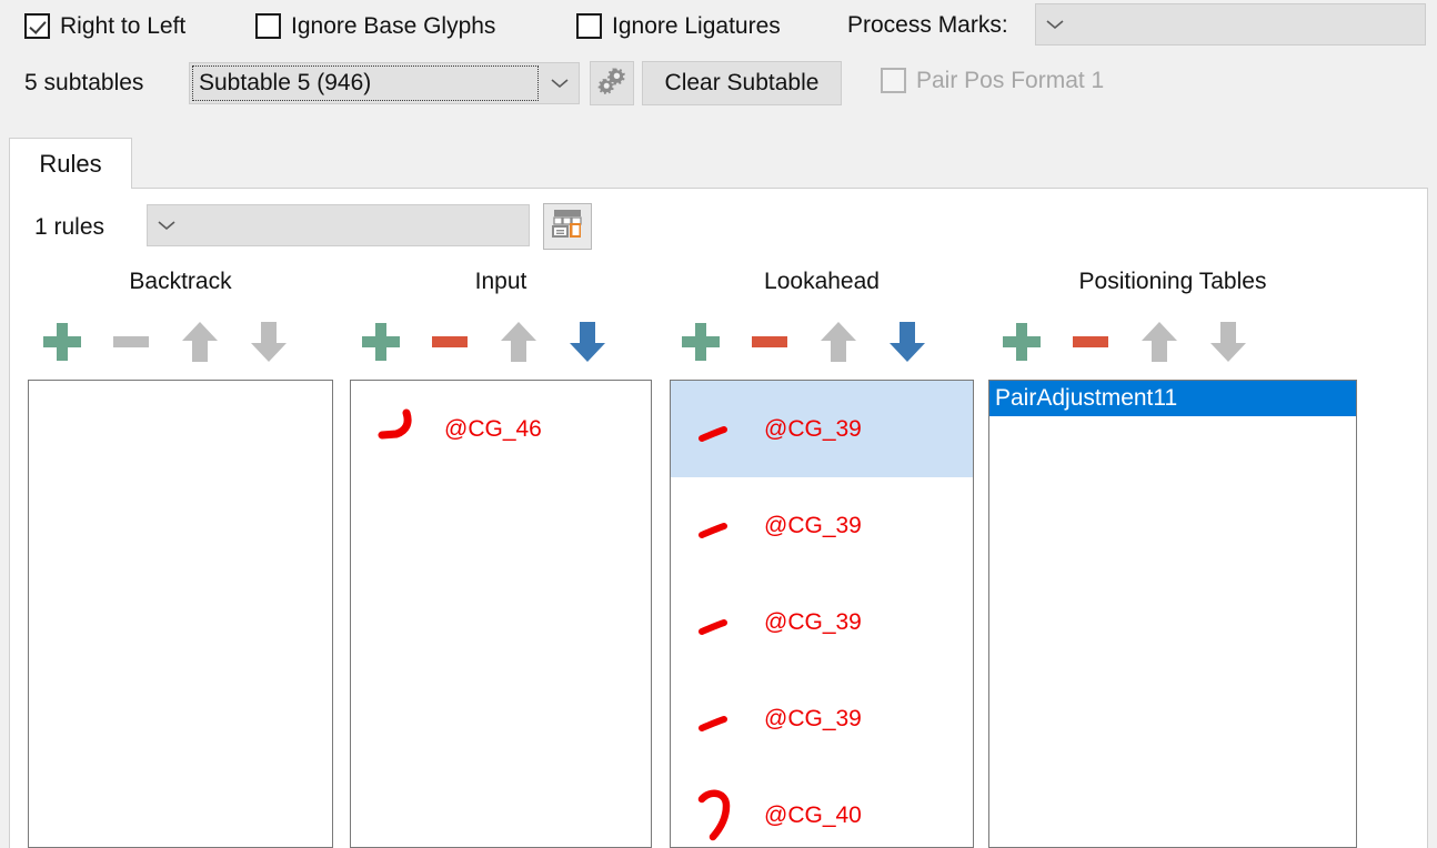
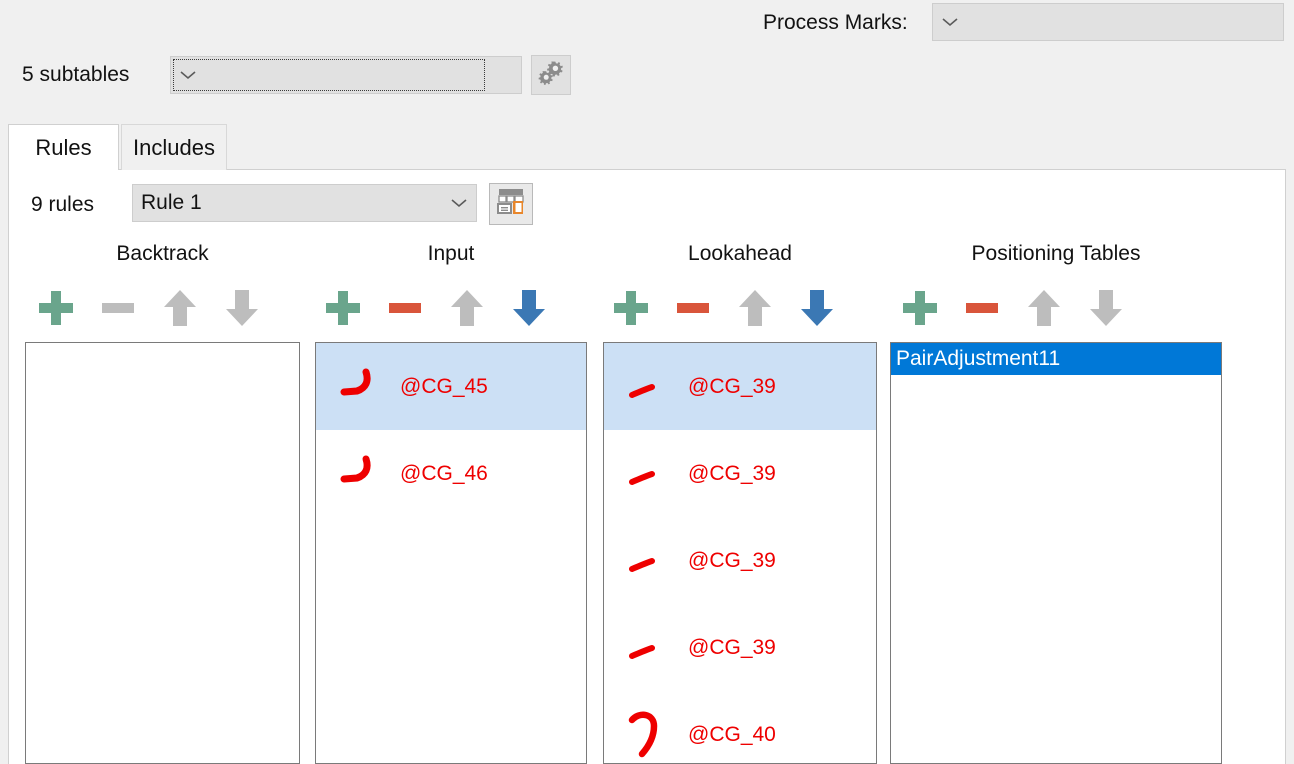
- Right to Left
- Ignore Base Glyphs
- Ignore Ligatures
  Process Marks:
  5 subtables
- Subtable 5 (946)
- Clear Subtable
- Pair Pos Format 1
  Rules
+ Includes
- 1 rules
+ 9 rules
+ Rule 1
  Backtrack
  Input
  Lookahead
  Positioning Tables
+ @CG_45
  @CG_46
  @CG_39
  @CG_39
  @CG_39
  @CG_39
  @CG_40
  PairAdjustment11
